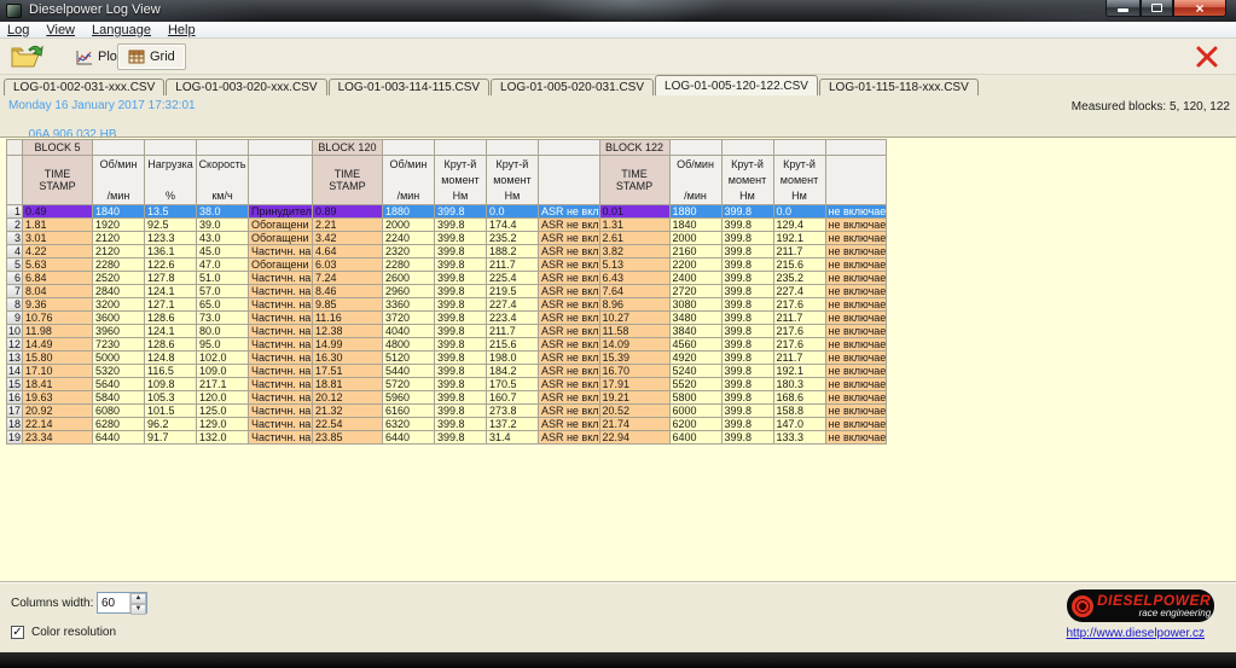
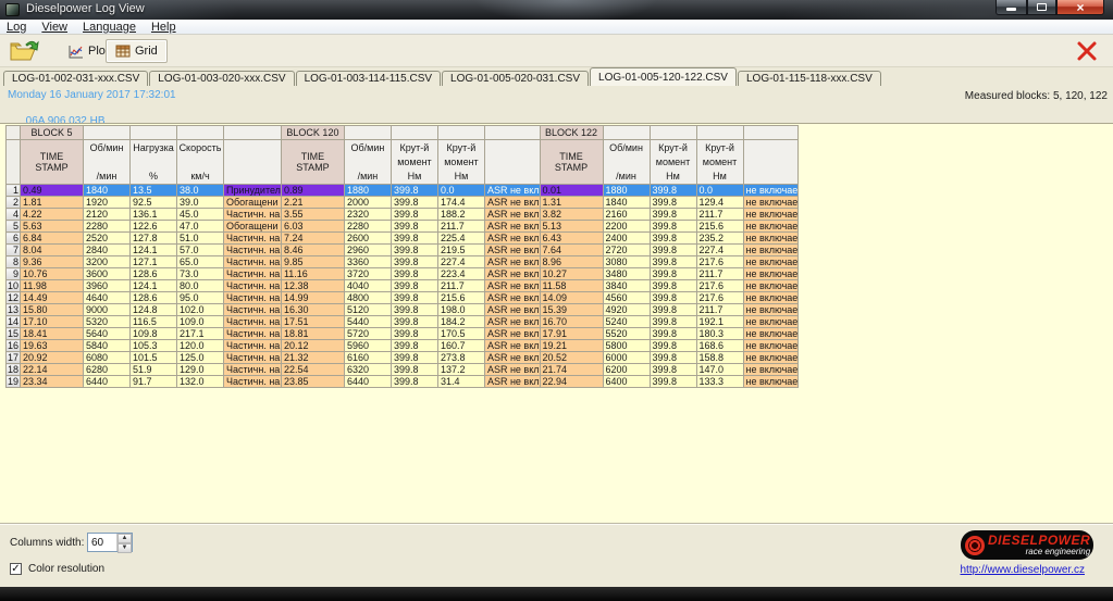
  Dieselpower Log View
  ×
  Log
  View
  Language
  Help
  Plo
  Grid
  LOG-01-002-031-xxx.CSV
  LOG-01-003-020-xxx.CSV
  LOG-01-003-114-115.CSV
  LOG-01-005-020-031.CSV
  LOG-01-005-120-122.CSV
  LOG-01-115-118-xxx.CSV
  Monday 16 January 2017 17:32:01
  Measured blocks: 5, 120, 122
  	BLOCK 5					BLOCK 120					BLOCK 122
  	TIMESTAMP	Об/мин/мин	Нагрузка%	Скоростькм/ч		TIMESTAMP	Об/мин/мин	Крут-ймоментНм	Крут-ймоментНм		TIMESTAMP	Об/мин/мин	Крут-ймоментНм	Крут-ймоментНм
  1	0.49	1840	13.5	38.0	Принудител	0.89	1880	399.8	0.0	ASR не вкл	0.01	1880	399.8	0.0	не включае
  2	1.81	1920	92.5	39.0	Обогащени	2.21	2000	399.8	174.4	ASR не вкл	1.31	1840	399.8	129.4	не включае
- 3	3.01	2120	123.3	43.0	Обогащени	3.42	2240	399.8	235.2	ASR не вкл	2.61	2000	399.8	192.1	не включае
- 4	4.22	2120	136.1	45.0	Частичн. на	4.64	2320	399.8	188.2	ASR не вкл	3.82	2160	399.8	211.7	не включае
+ 4	4.22	2120	136.1	45.0	Частичн. на	3.55	2320	399.8	188.2	ASR не вкл	3.82	2160	399.8	211.7	не включае
  5	5.63	2280	122.6	47.0	Обогащени	6.03	2280	399.8	211.7	ASR не вкл	5.13	2200	399.8	215.6	не включае
  6	6.84	2520	127.8	51.0	Частичн. на	7.24	2600	399.8	225.4	ASR не вкл	6.43	2400	399.8	235.2	не включае
  7	8.04	2840	124.1	57.0	Частичн. на	8.46	2960	399.8	219.5	ASR не вкл	7.64	2720	399.8	227.4	не включае
  8	9.36	3200	127.1	65.0	Частичн. на	9.85	3360	399.8	227.4	ASR не вкл	8.96	3080	399.8	217.6	не включае
  9	10.76	3600	128.6	73.0	Частичн. на	11.16	3720	399.8	223.4	ASR не вкл	10.27	3480	399.8	211.7	не включае
  10	11.98	3960	124.1	80.0	Частичн. на	12.38	4040	399.8	211.7	ASR не вкл	11.58	3840	399.8	217.6	не включае
- 12	14.49	7230	128.6	95.0	Частичн. на	14.99	4800	399.8	215.6	ASR не вкл	14.09	4560	399.8	217.6	не включае
+ 12	14.49	4640	128.6	95.0	Частичн. на	14.99	4800	399.8	215.6	ASR не вкл	14.09	4560	399.8	217.6	не включае
- 13	15.80	5000	124.8	102.0	Частичн. на	16.30	5120	399.8	198.0	ASR не вкл	15.39	4920	399.8	211.7	не включае
+ 13	15.80	9000	124.8	102.0	Частичн. на	16.30	5120	399.8	198.0	ASR не вкл	15.39	4920	399.8	211.7	не включае
  14	17.10	5320	116.5	109.0	Частичн. на	17.51	5440	399.8	184.2	ASR не вкл	16.70	5240	399.8	192.1	не включае
  15	18.41	5640	109.8	217.1	Частичн. на	18.81	5720	399.8	170.5	ASR не вкл	17.91	5520	399.8	180.3	не включае
  16	19.63	5840	105.3	120.0	Частичн. на	20.12	5960	399.8	160.7	ASR не вкл	19.21	5800	399.8	168.6	не включае
  17	20.92	6080	101.5	125.0	Частичн. на	21.32	6160	399.8	273.8	ASR не вкл	20.52	6000	399.8	158.8	не включае
- 18	22.14	6280	96.2	129.0	Частичн. на	22.54	6320	399.8	137.2	ASR не вкл	21.74	6200	399.8	147.0	не включае
+ 18	22.14	6280	51.9	129.0	Частичн. на	22.54	6320	399.8	137.2	ASR не вкл	21.74	6200	399.8	147.0	не включае
  19	23.34	6440	91.7	132.0	Частичн. на	23.85	6440	399.8	31.4	ASR не вкл	22.94	6400	399.8	133.3	не включае
  Columns width:
  60
  ✓
  Color resolution
  DIESELPOWER
  race engineering
  http://www.dieselpower.cz
